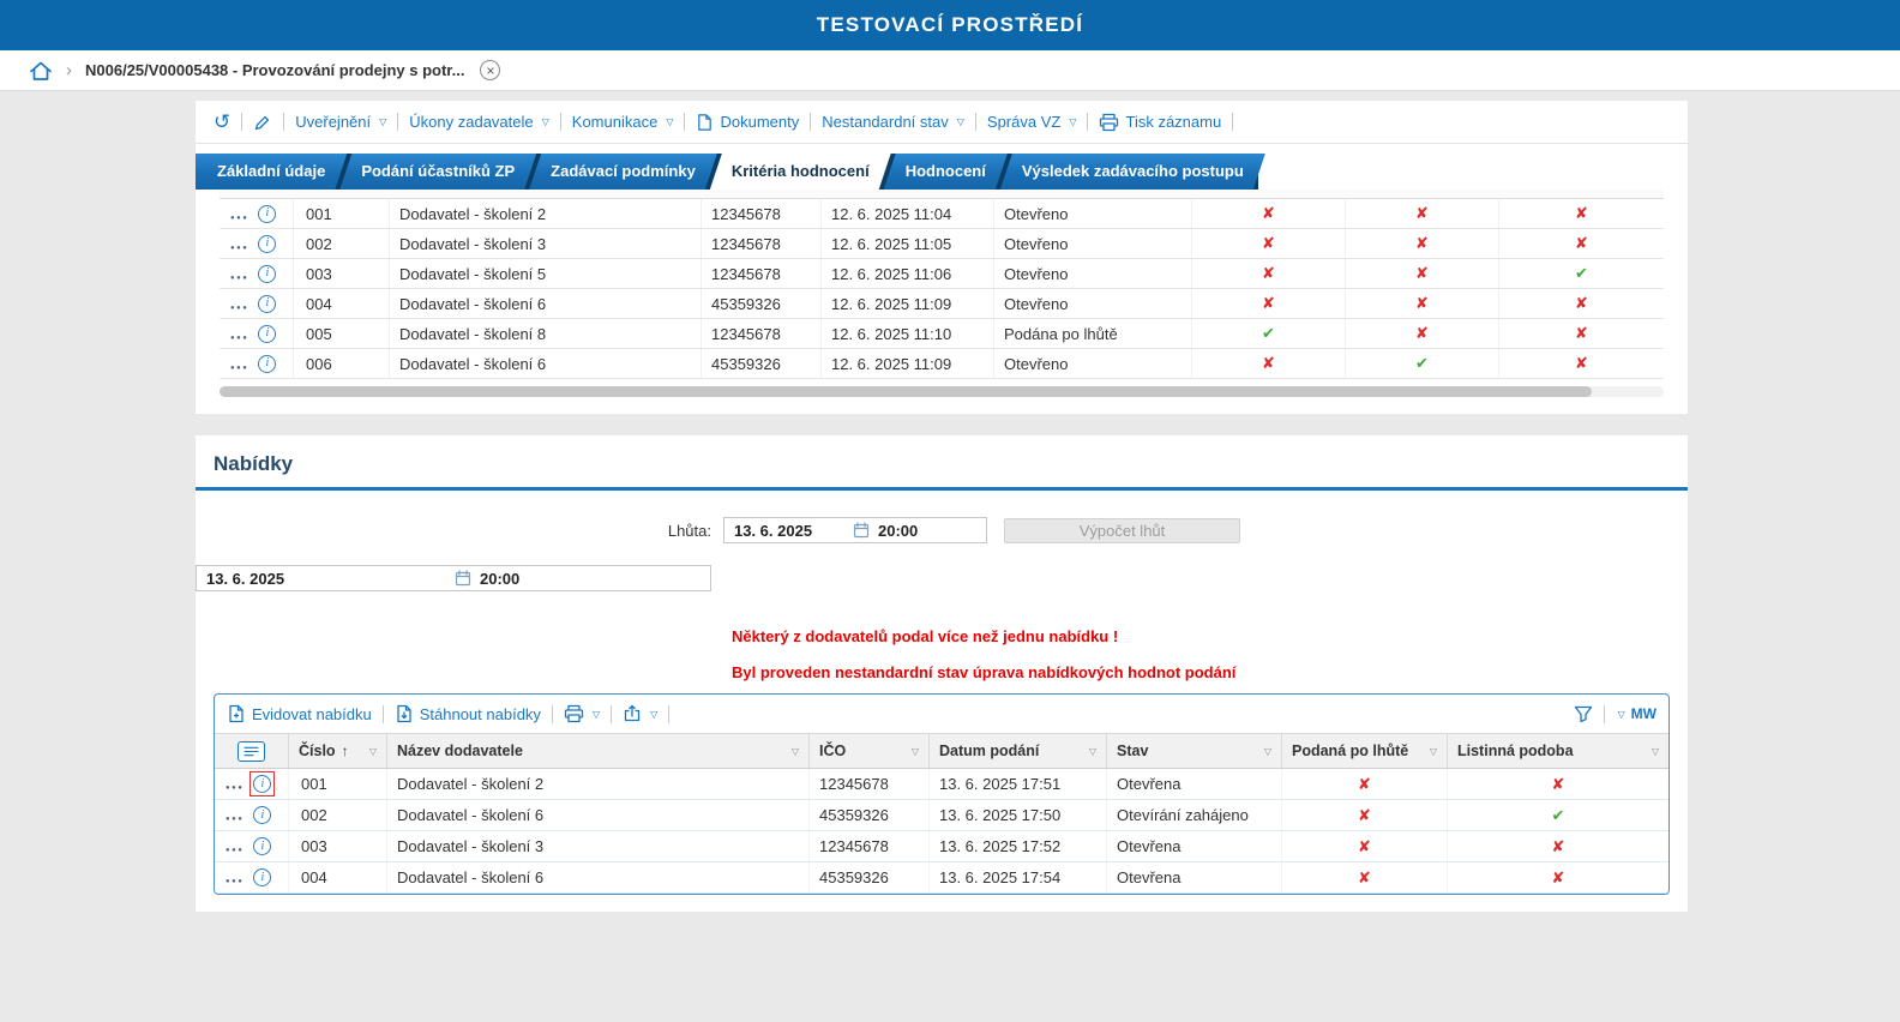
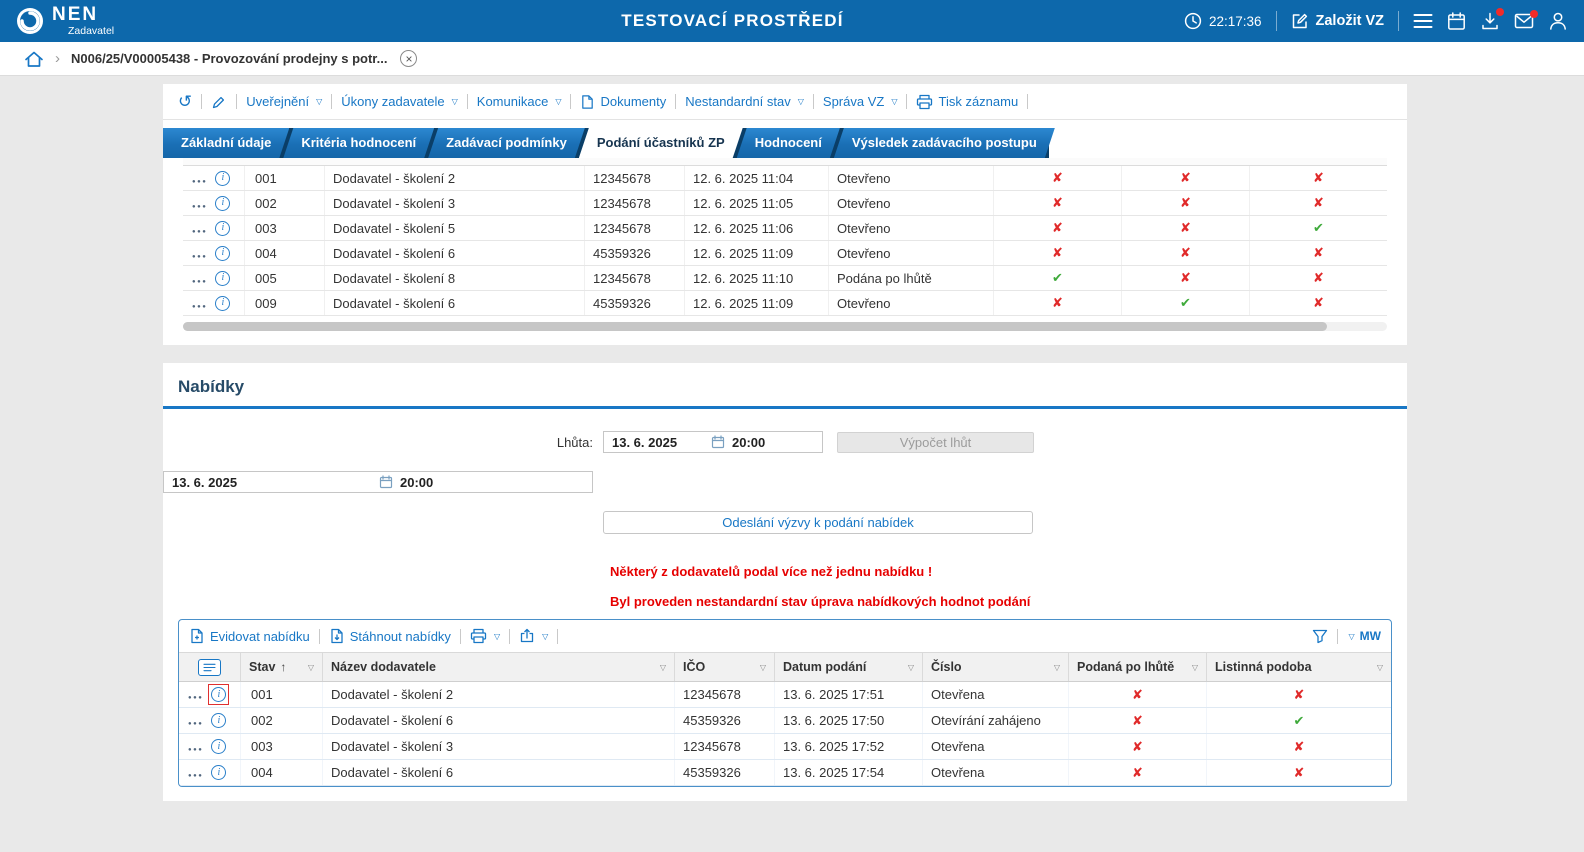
+ NEN
+ Zadavatel
  TESTOVACÍ PROSTŘEDÍ
+ 22:17:36
+ Založit VZ
  ›
  N006/25/V00005438 - Provozování prodejny s potr...
  ×
  ↺
  Uveřejnění
  ▽
  Úkony zadavatele
  ▽
  Komunikace
  ▽
  Dokumenty
  Nestandardní stav
  ▽
  Správa VZ
  ▽
  Tisk záznamu
  Základní údaje
- Podání účastníků ZP
+ Kritéria hodnocení
  Zadávací podmínky
- Kritéria hodnocení
+ Podání účastníků ZP
  Hodnocení
  Výsledek zadávacího postupu
  001
  Dodavatel - školení 2
  12345678
  12. 6. 2025 11:04
  Otevřeno
  ✘
  ✘
  ✘
  002
  Dodavatel - školení 3
  12345678
  12. 6. 2025 11:05
  Otevřeno
  ✘
  ✘
  ✘
  003
  Dodavatel - školení 5
  12345678
  12. 6. 2025 11:06
  Otevřeno
  ✘
  ✘
  ✔
  004
  Dodavatel - školení 6
  45359326
  12. 6. 2025 11:09
  Otevřeno
  ✘
  ✘
  ✘
  005
  Dodavatel - školení 8
  12345678
  12. 6. 2025 11:10
  Podána po lhůtě
  ✔
  ✘
  ✘
- 006
+ 009
  Dodavatel - školení 6
  45359326
  12. 6. 2025 11:09
  Otevřeno
  ✘
  ✔
  ✘
  Nabídky
  Lhůta:
  13. 6. 2025
  20:00
  Výpočet lhůt
  13. 6. 2025
  20:00
+ Odeslání výzvy k podání nabídek
  Některý z dodavatelů podal více než jednu nabídku !
  Byl proveden nestandardní stav úprava nabídkových hodnot podání
  Evidovat nabídku
  Stáhnout nabídky
  ▽
  ▽
  ▽
  MW
- Číslo
+ Stav
  ↑
  ▽
  Název dodavatele
  ▽
  IČO
  ▽
  Datum podání
  ▽
- Stav
+ Číslo
  ▽
  Podaná po lhůtě
  ▽
  Listinná podoba
  ▽
  001
  Dodavatel - školení 2
  12345678
  13. 6. 2025 17:51
  Otevřena
  ✘
  ✘
  002
  Dodavatel - školení 6
  45359326
  13. 6. 2025 17:50
  Otevírání zahájeno
  ✘
  ✔
  003
  Dodavatel - školení 3
  12345678
  13. 6. 2025 17:52
  Otevřena
  ✘
  ✘
  004
  Dodavatel - školení 6
  45359326
  13. 6. 2025 17:54
  Otevřena
  ✘
  ✘
